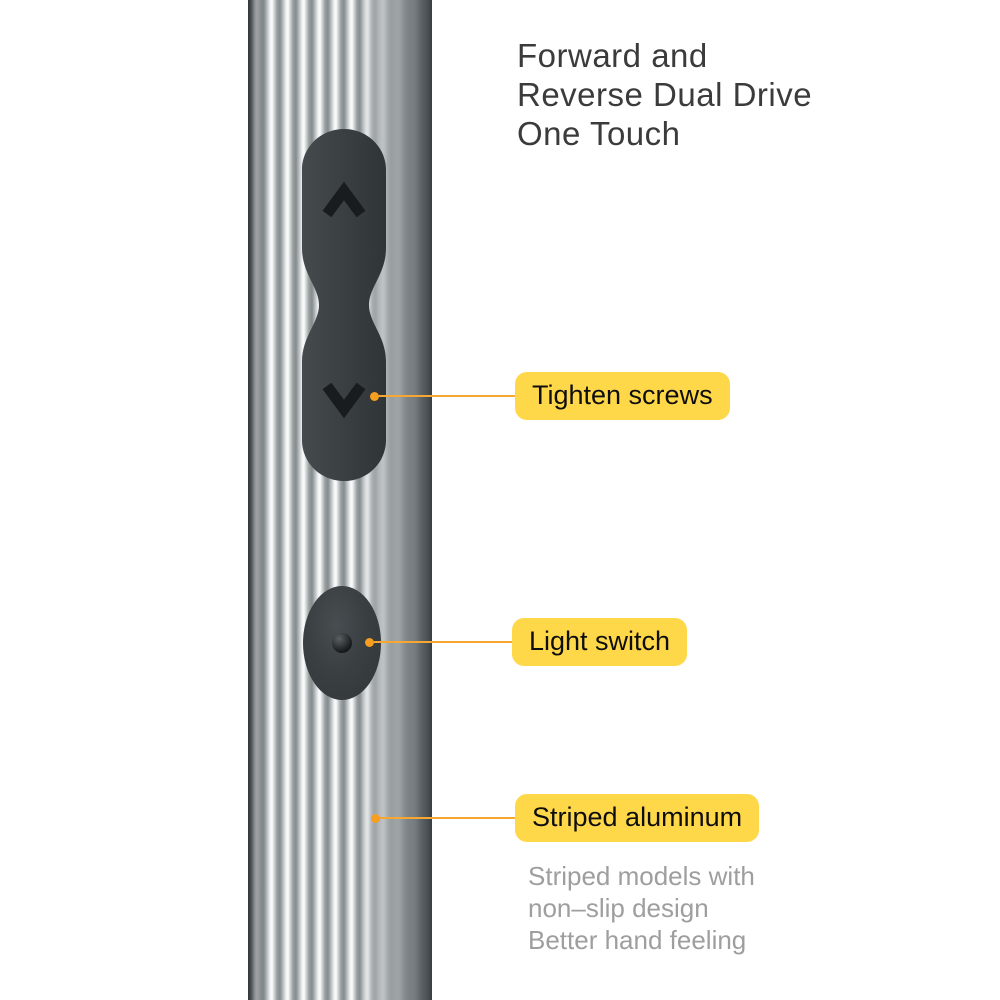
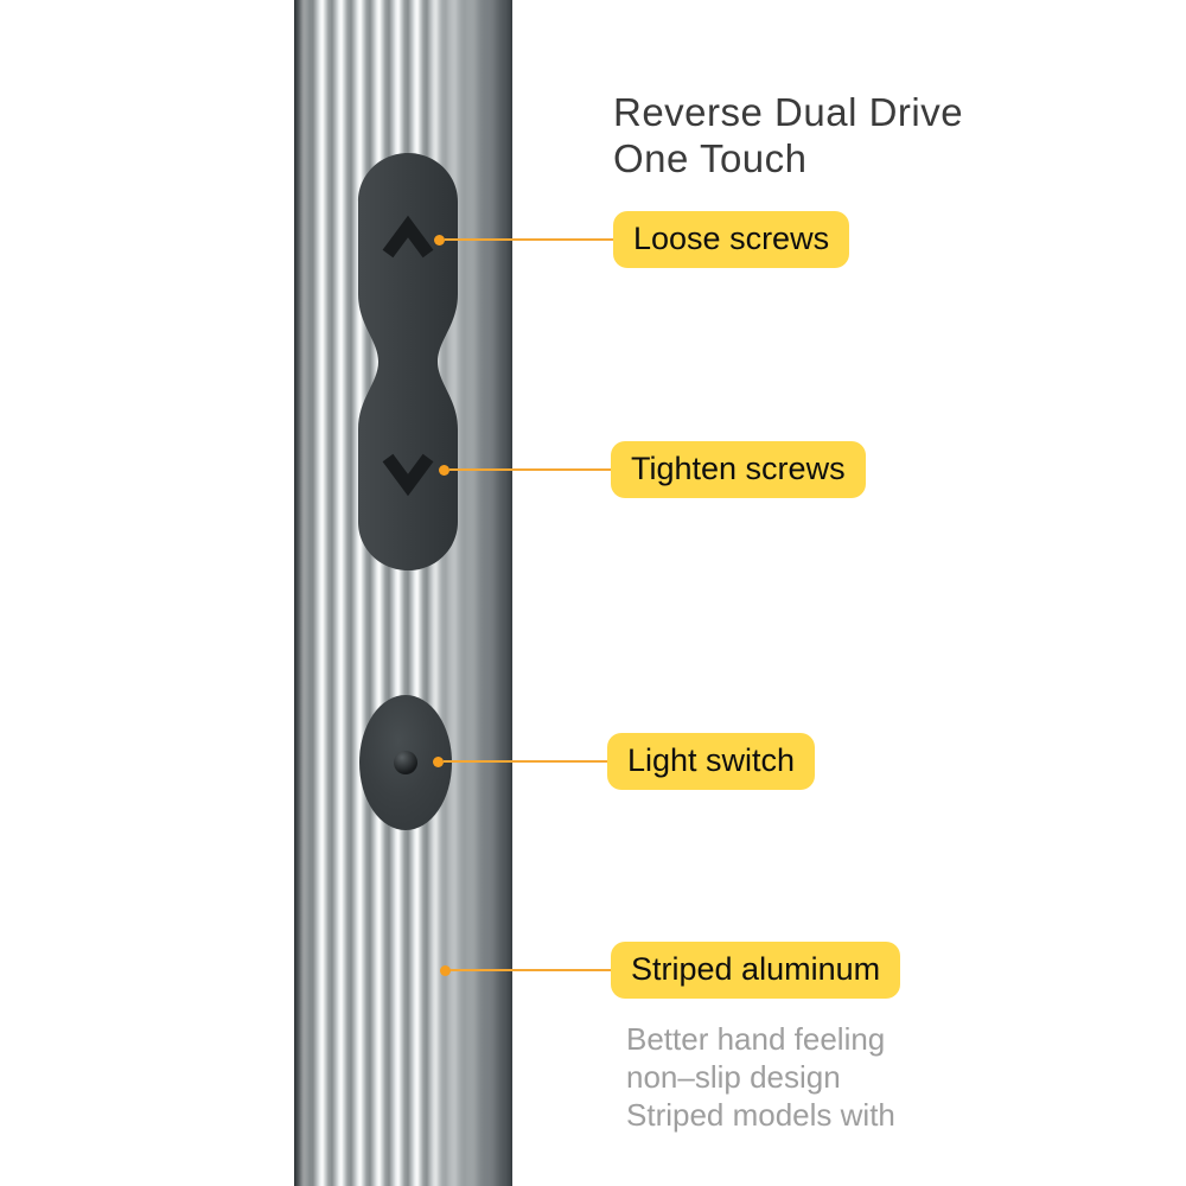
- Forward and
  Reverse Dual Drive
  One Touch
+ Loose screws
  Tighten screws
  Light switch
  Striped aluminum
- Striped models with
+ Better hand feeling
  non–slip design
- Better hand feeling
+ Striped models with
